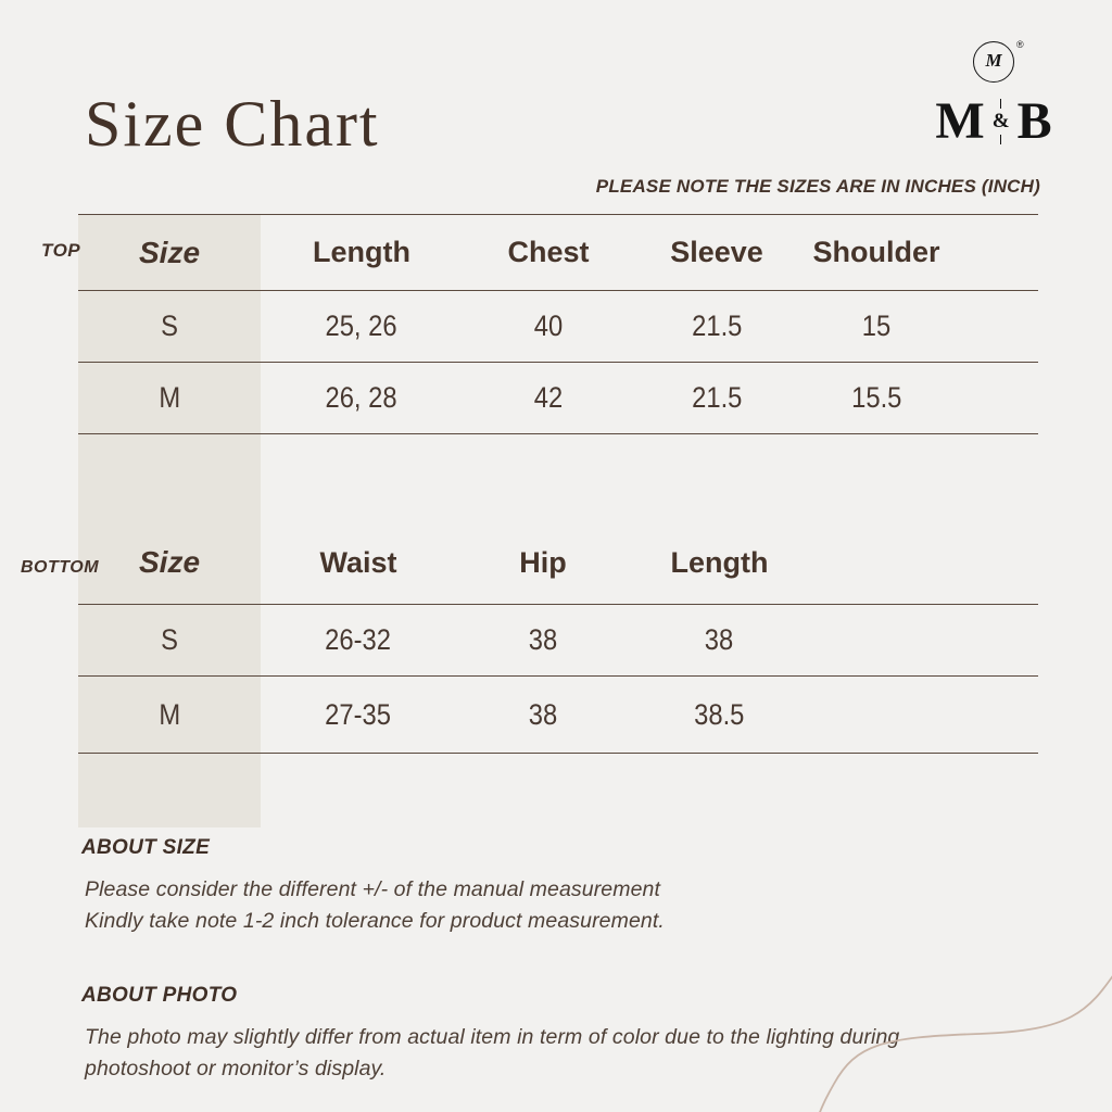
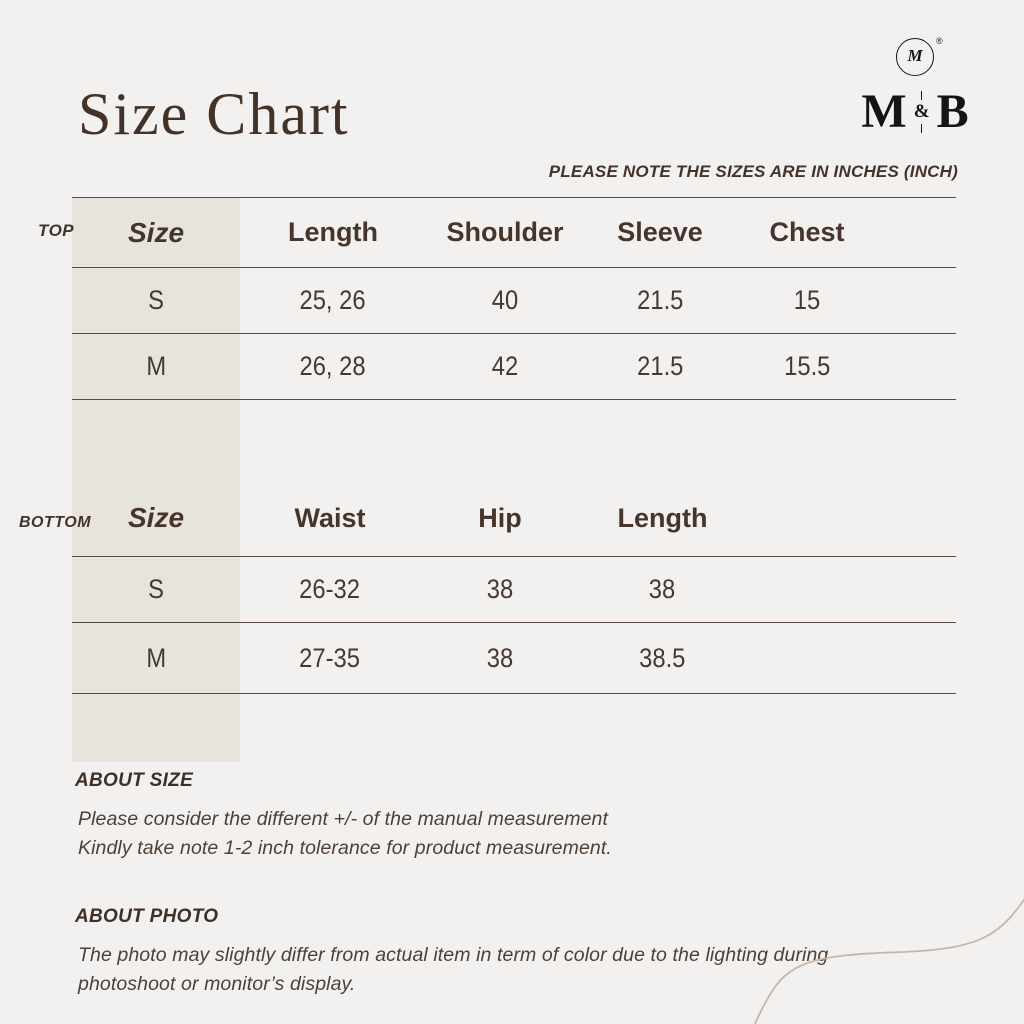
  Size Chart
  M
  ®
  M
  &
  B
  PLEASE NOTE THE SIZES ARE IN INCHES (INCH)
  TOP
  BOTTOM
  Size
  Length
- Chest
+ Shoulder
  Sleeve
- Shoulder
+ Chest
  S
  25, 26
  40
  21.5
  15
  M
  26, 28
  42
  21.5
  15.5
  Size
  Waist
  Hip
  Length
  S
  26-32
  38
  38
  M
  27-35
  38
  38.5
  ABOUT SIZE
  Please consider the different +/- of the manual measurement
  Kindly take note 1-2 inch tolerance for product measurement.
  ABOUT PHOTO
  The photo may slightly differ from actual item in term of color due to the lighting during
  photoshoot or monitor’s display.
